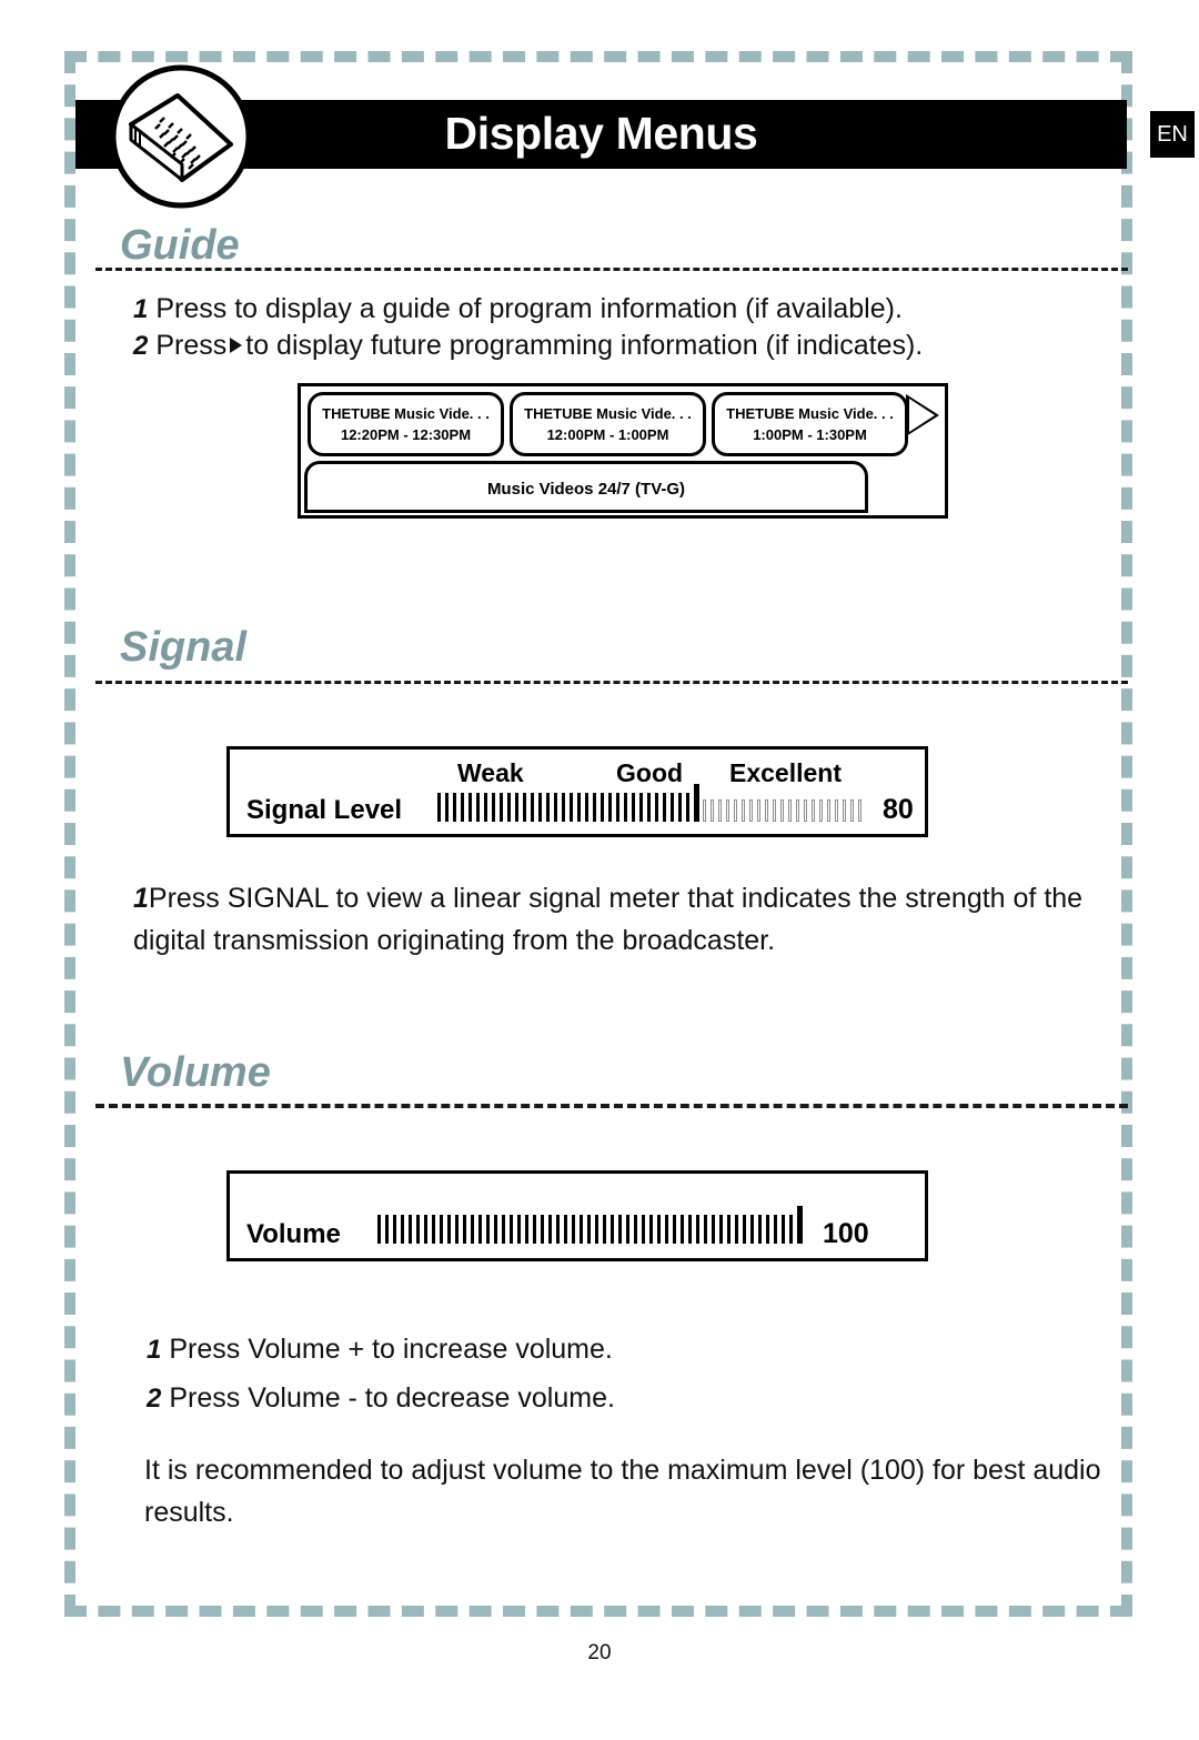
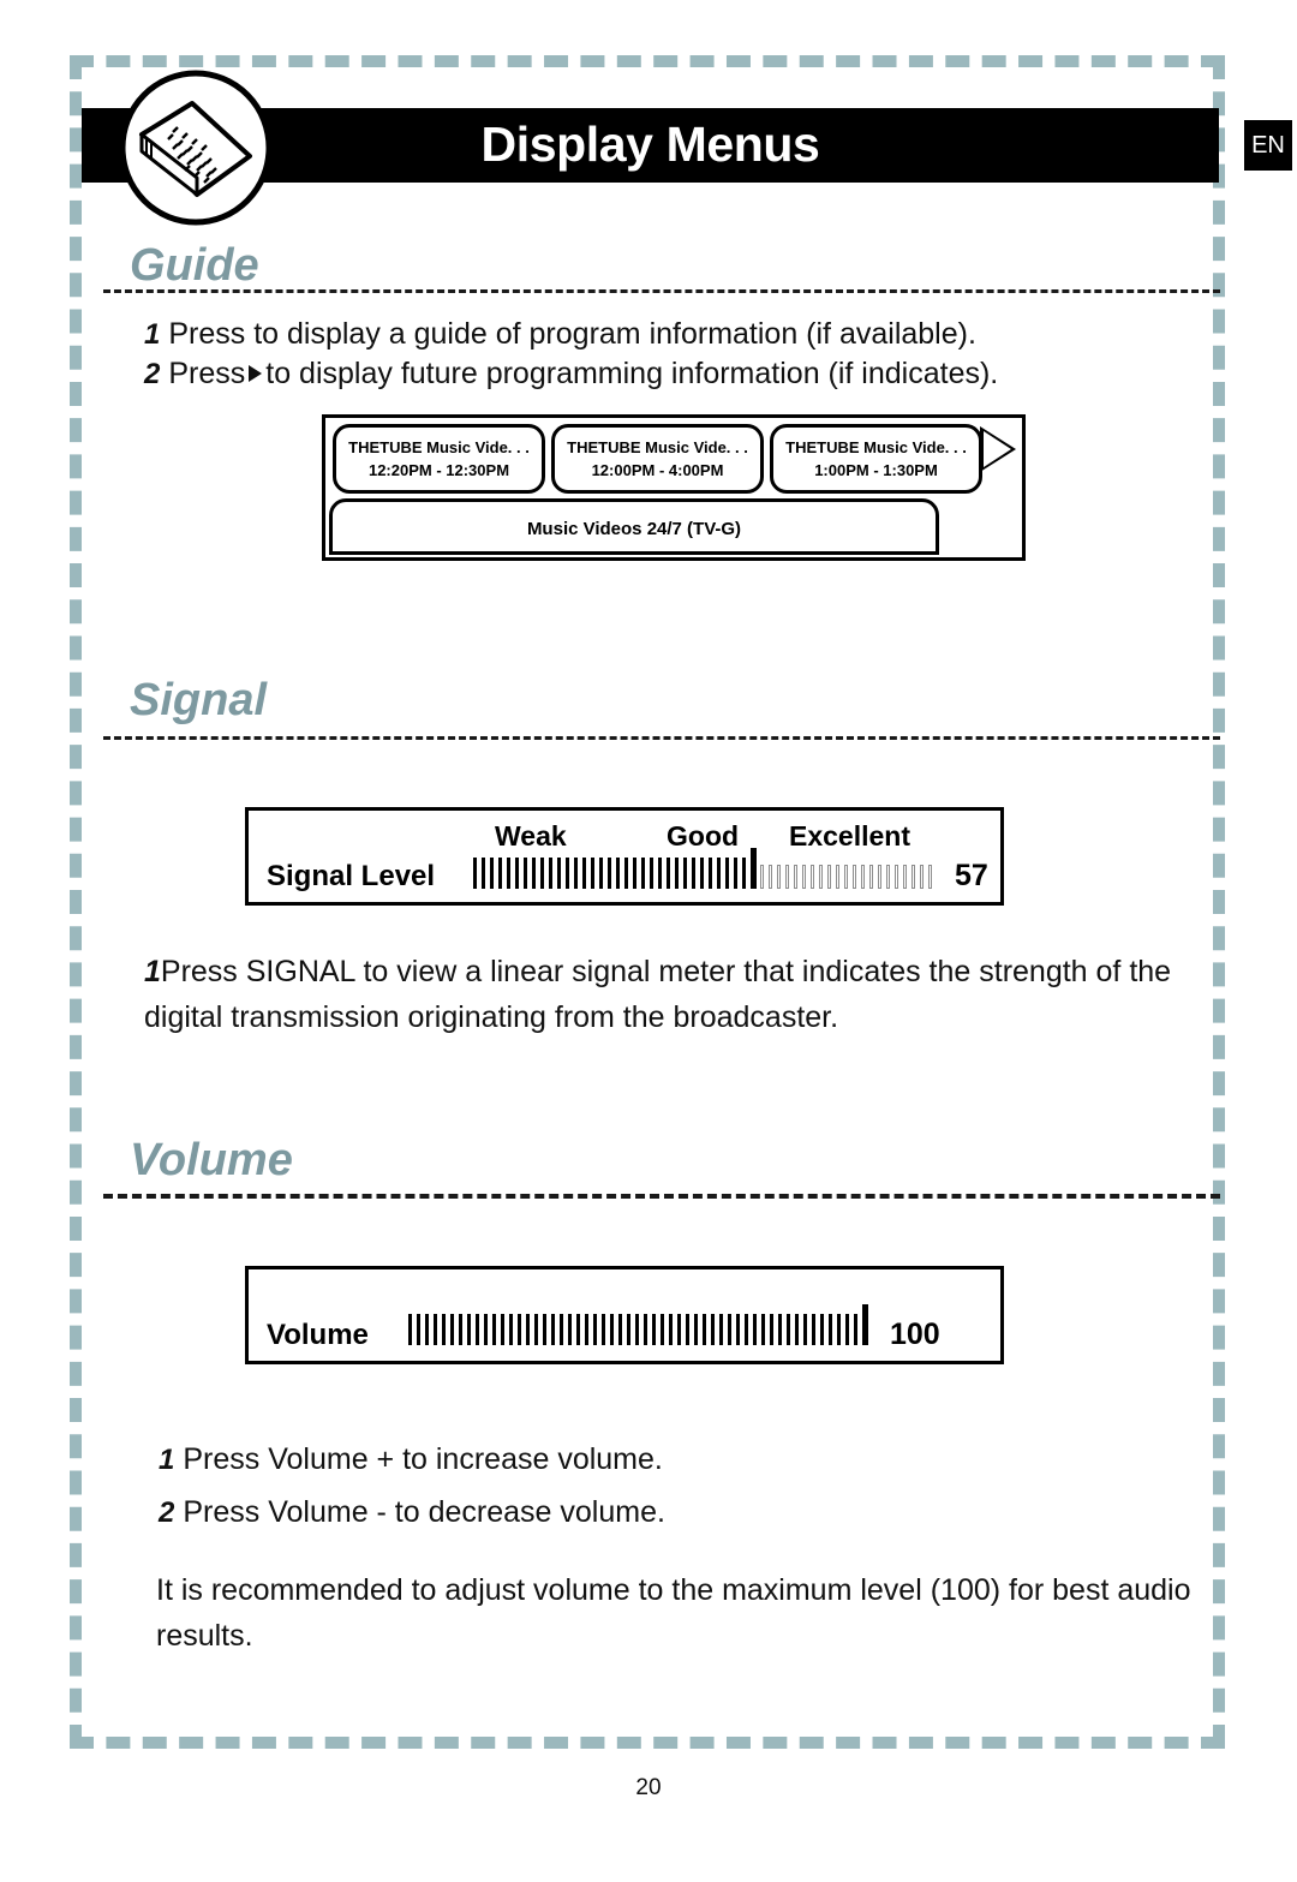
  Display Menus
  EN
  Guide
  1 Press to display a guide of program information (if available).
  2 Press to display future programming information (if indicates).
  THETUBE Music Vide. . .
  12:20PM - 12:30PM
  THETUBE Music Vide. . .
- 12:00PM - 1:00PM
+ 12:00PM - 4:00PM
  THETUBE Music Vide. . .
  1:00PM - 1:30PM
  Music Videos 24/7 (TV-G)
  Signal
  Weak
  Good
  Excellent
  Signal Level
- 80
+ 57
  1Press SIGNAL to view a linear signal meter that indicates the strength of the digital transmission originating from the broadcaster.
  Volume
  Volume
  100
  1 Press Volume + to increase volume.
  2 Press Volume - to decrease volume.
  It is recommended to adjust volume to the maximum level (100) for best audio results.
  20
